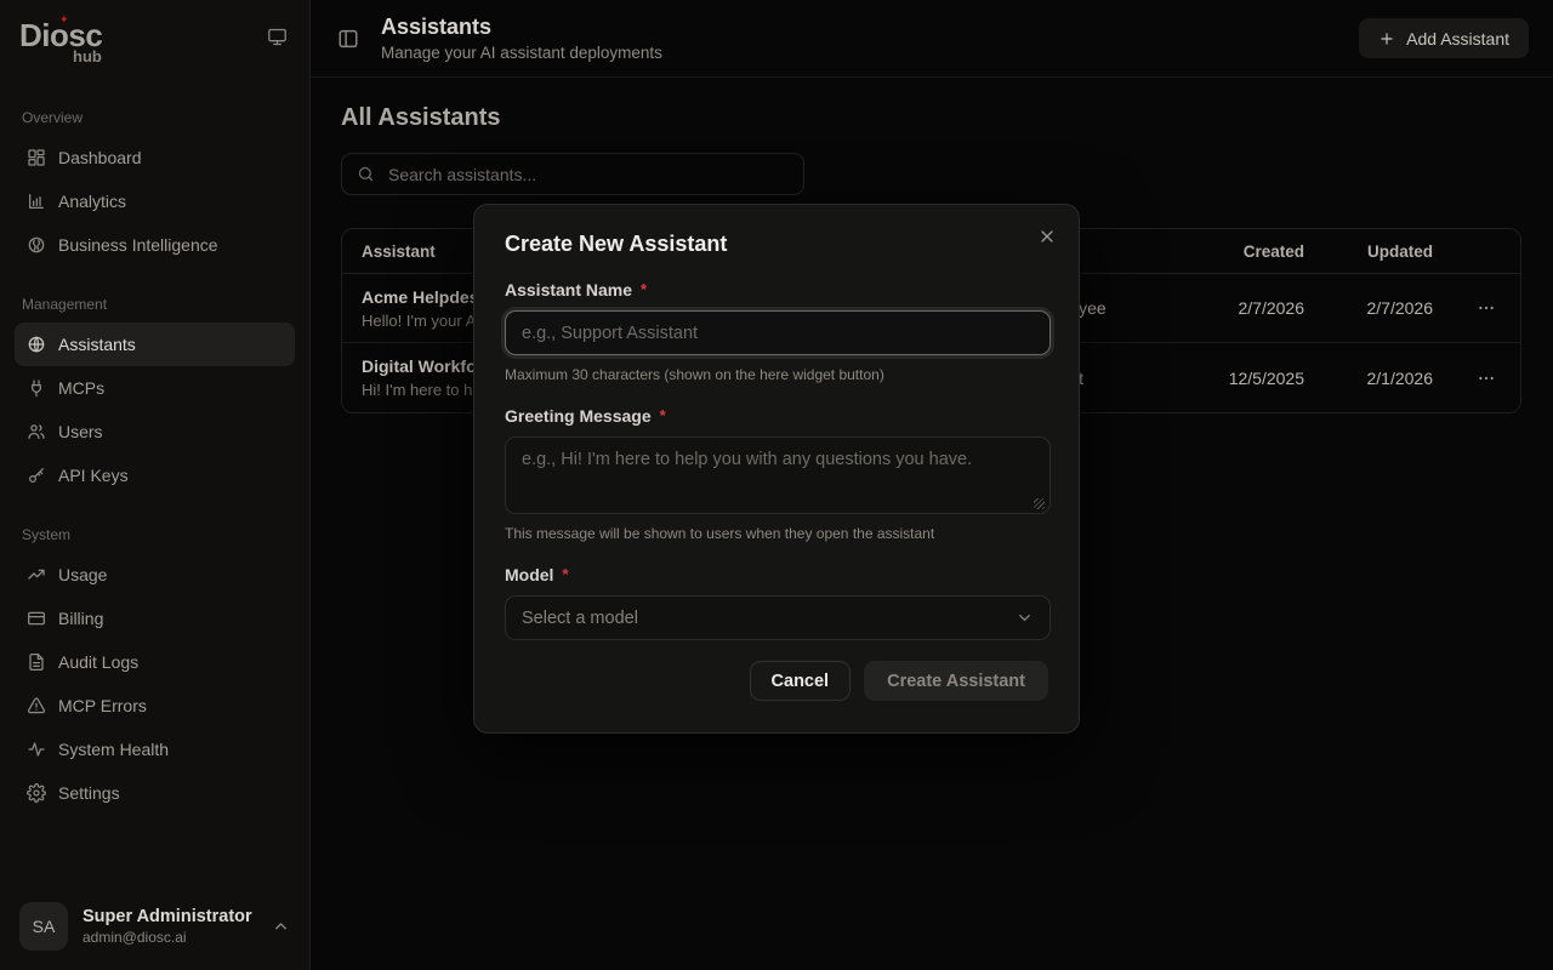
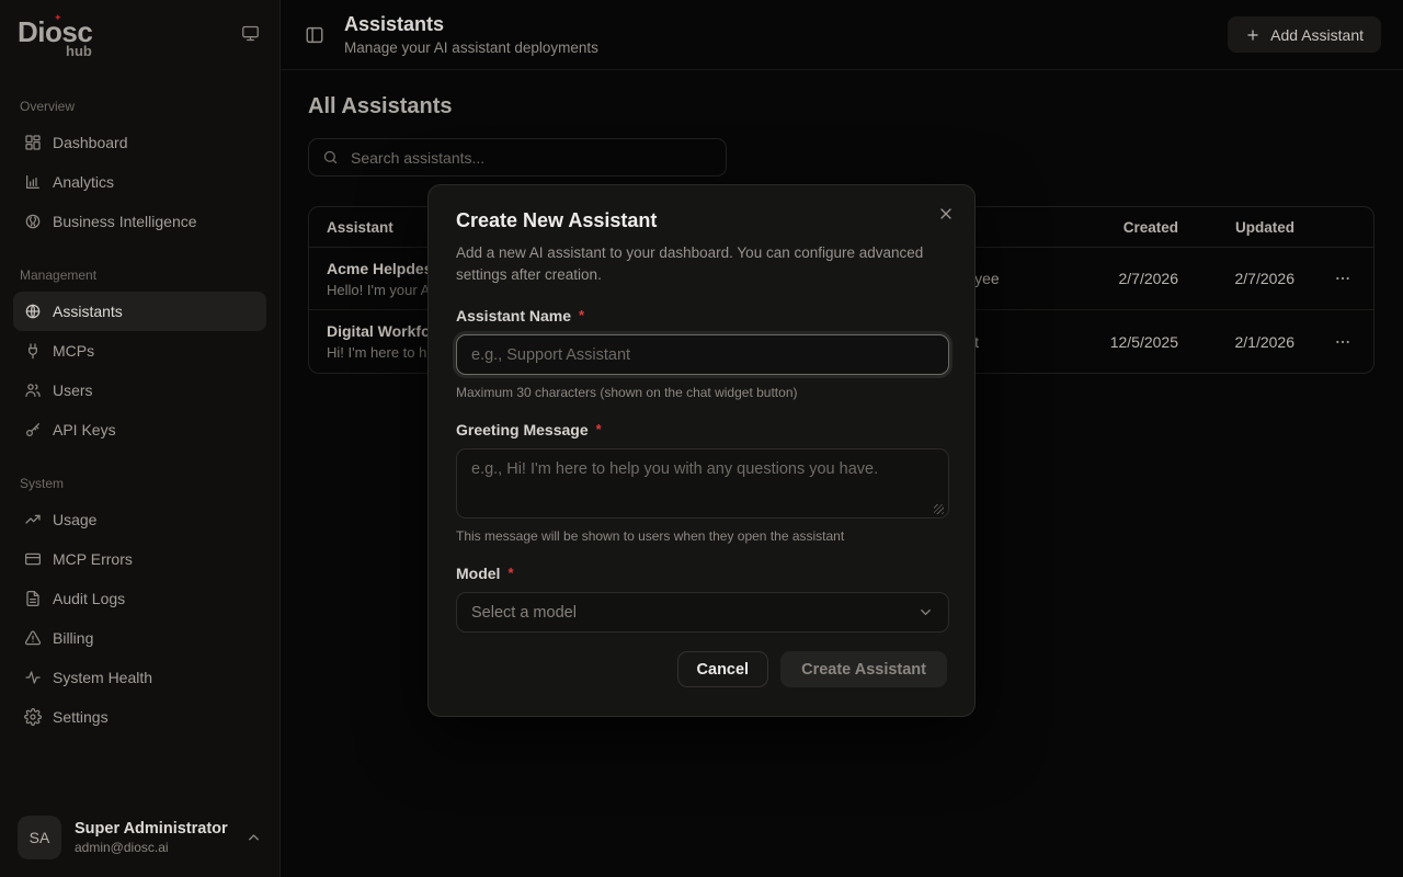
  Diosc
  ✦
  hub
  Overview
  Dashboard
  Analytics
  Business Intelligence
  Management
  Assistants
  MCPs
  Users
  API Keys
  System
  Usage
- Billing
+ MCP Errors
  Audit Logs
- MCP Errors
+ Billing
  System Health
  Settings
  SA
  Super Administrator
  admin@diosc.ai
  Assistants
  Manage your AI assistant deployments
  Add Assistant
  All Assistants
  Search assistants...
  Assistant
  Created
  Updated
  Acme Helpde
  Hello! I'm your A
  2/7/2026
  2/7/2026
  Digital Workfo
  Hi! I'm here to h
  12/5/2025
  2/1/2026
  Create New Assistant
+ Add a new AI assistant to your dashboard. You can configure advanced settings after creation.
  Assistant Name
  *
  e.g., Support Assistant
- Maximum 30 characters (shown on the here widget button)
+ Maximum 30 characters (shown on the chat widget button)
  Greeting Message
  *
  e.g., Hi! I'm here to help you with any questions you have.
  This message will be shown to users when they open the assistant
  Model
  *
  Select a model
  Cancel
  Create Assistant
